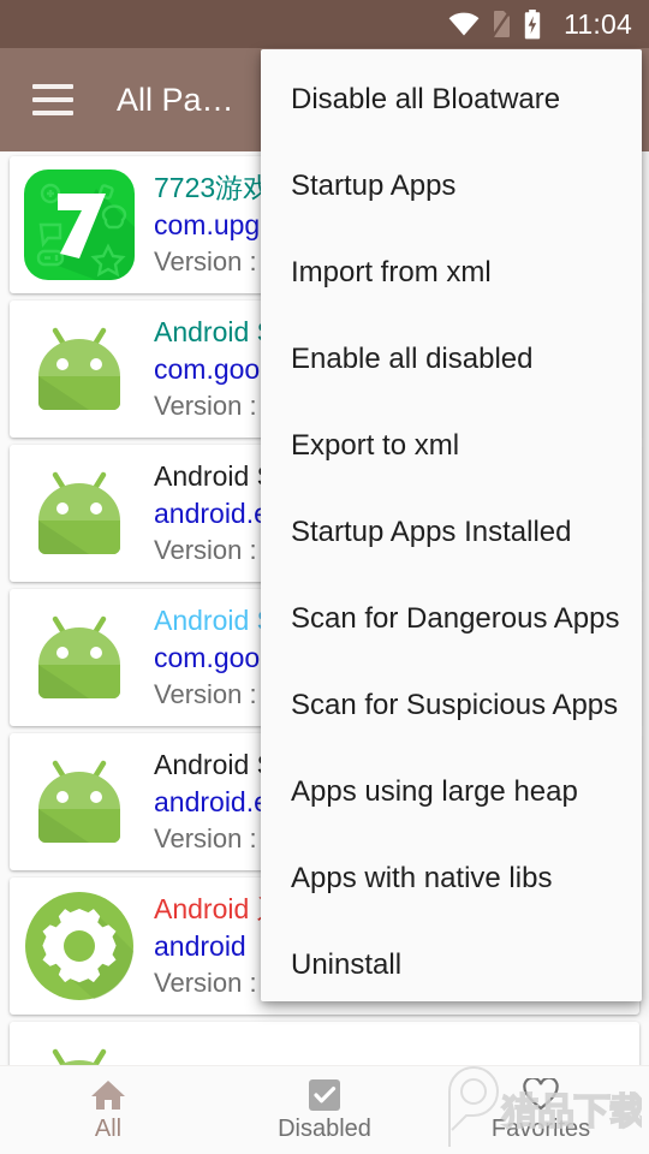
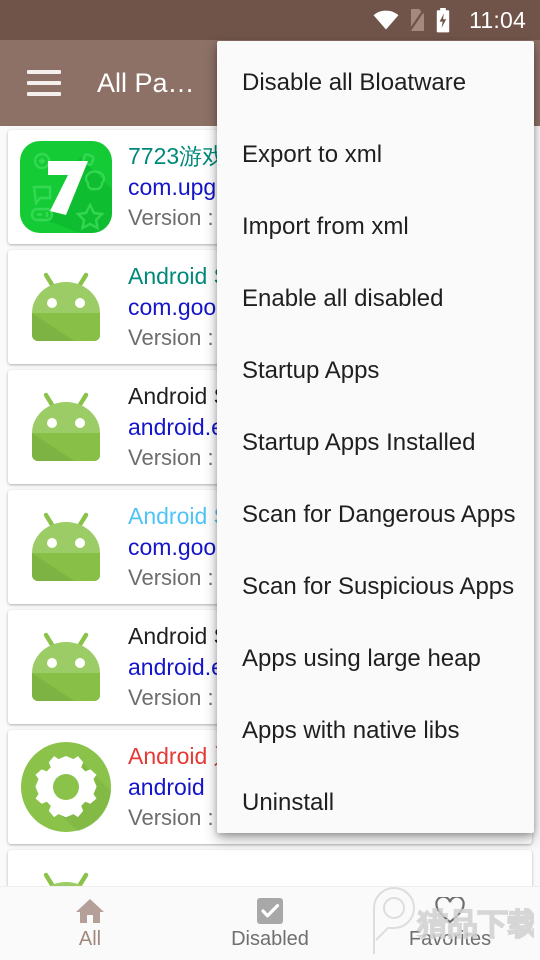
  11:04
  All Pa…
  7723游戏
  com.upg
  Version :
  Android
  com.goo
  Version :
  Android
  android.
  Version :
  Android
  com.goo
  Version :
  Android
  android.
  Version :
  Android
  android
  Version :
  All
  Disabled
  Favorites
  Disable all Bloatware
- Startup Apps
+ Export to xml
  Import from xml
  Enable all disabled
- Export to xml
+ Startup Apps
  Startup Apps Installed
  Scan for Dangerous Apps
  Scan for Suspicious Apps
  Apps using large heap
  Apps with native libs
  Uninstall
  猎品下载
